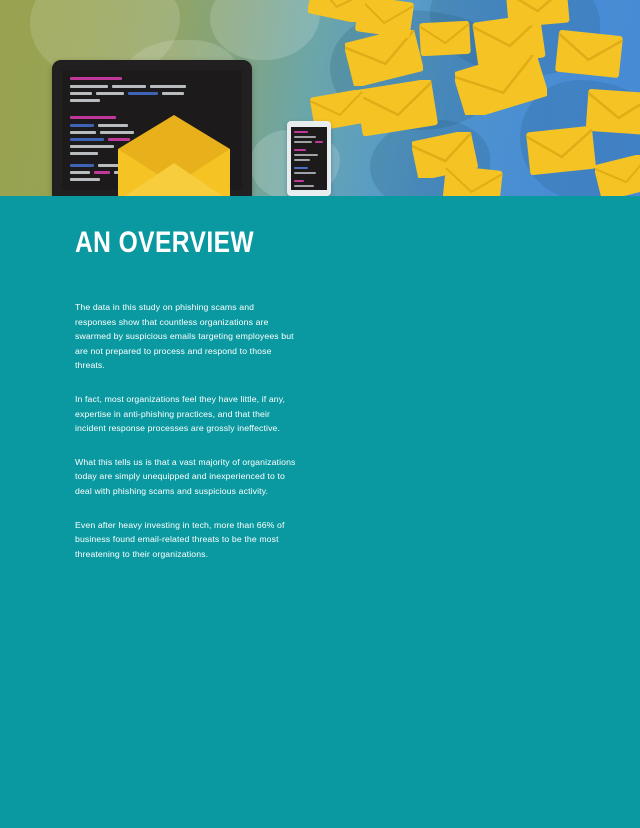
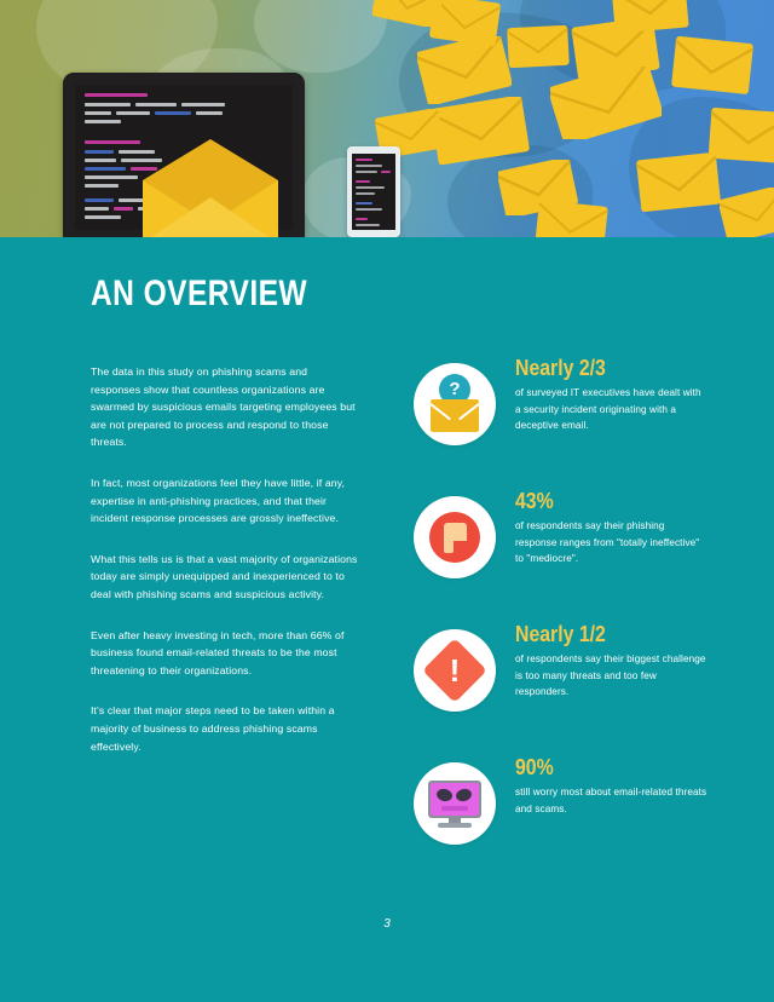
  AN OVERVIEW
  The data in this study on phishing scams and responses show that countless organizations are swarmed by suspicious emails targeting employees but are not prepared to process and respond to those threats.
  In fact, most organizations feel they have little, if any, expertise in anti-phishing practices, and that their incident response processes are grossly ineffective.
  What this tells us is that a vast majority of organizations today are simply unequipped and inexperienced to to deal with phishing scams and suspicious activity.
  Even after heavy investing in tech, more than 66% of business found email-related threats to be the most threatening to their organizations.
+ It's clear that major steps need to be taken within a majority of business to address phishing scams effectively.
+ ?
+ Nearly 2/3
+ of surveyed IT executives have dealt with a security incident originating with a deceptive email.
+ 43%
+ of respondents say their phishing response ranges from "totally ineffective" to "mediocre".
+ !
+ Nearly 1/2
+ of respondents say their biggest challenge is too many threats and too few responders.
+ 90%
+ still worry most about email-related threats and scams.
+ 3
